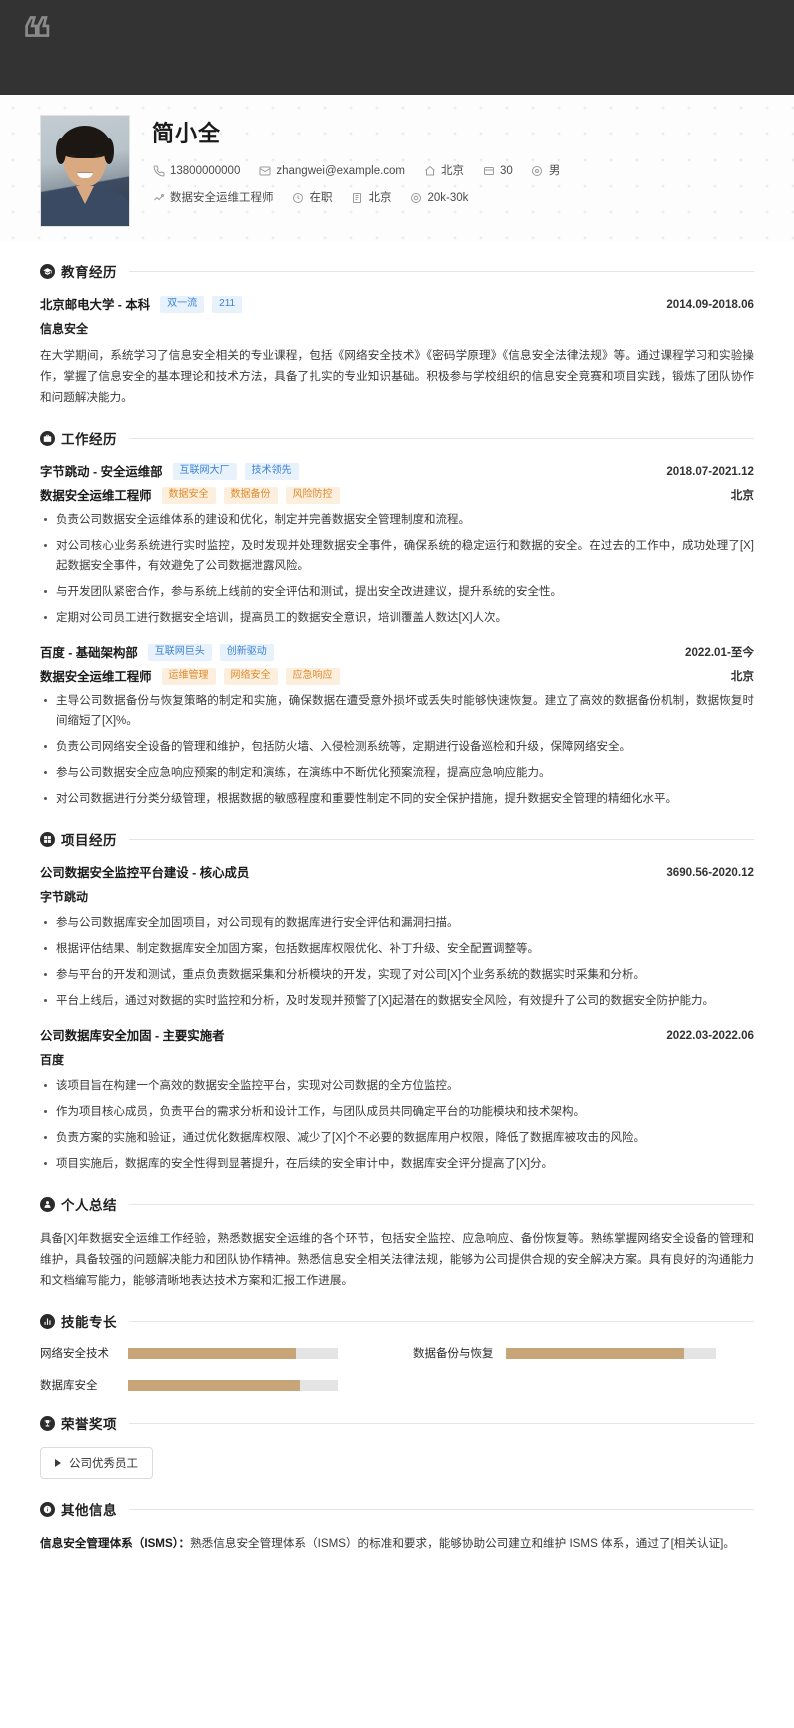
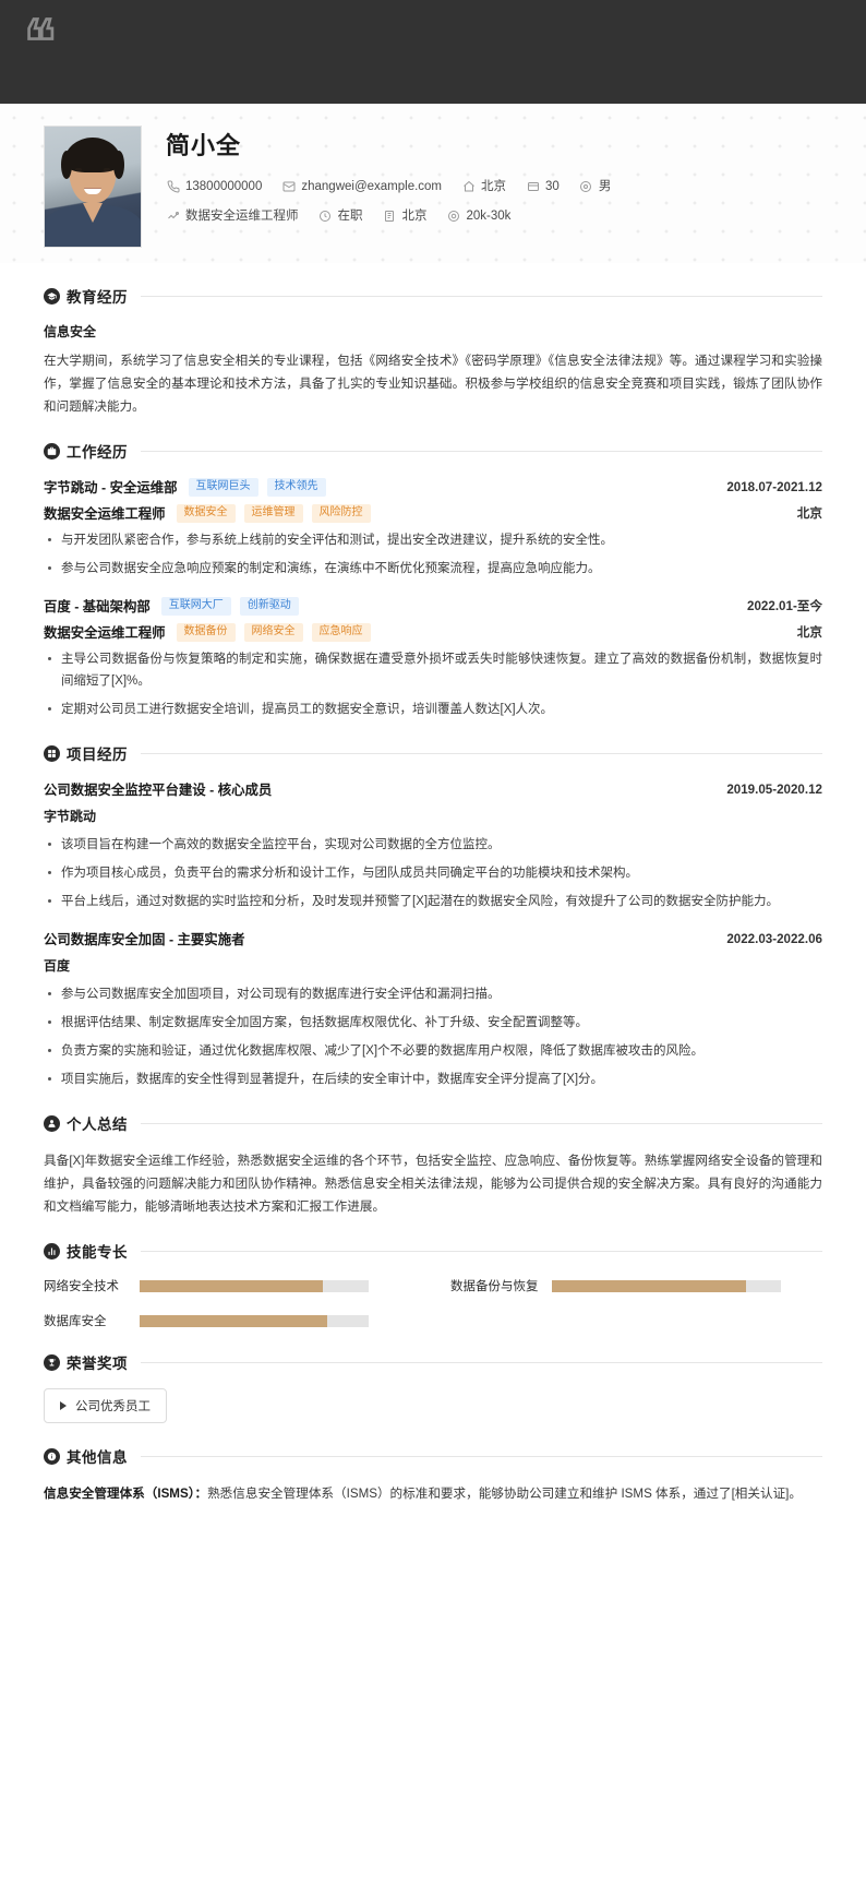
  ❝
  简小全
  13800000000
  zhangwei@example.com
  北京
  30
  男
  数据安全运维工程师
  在职
  北京
  20k-30k
  教育经历
- 北京邮电大学 - 本科
- 双一流
- 211
- 2014.09-2018.06
  信息安全
  在大学期间，系统学习了信息安全相关的专业课程，包括《网络安全技术》《密码学原理》《信息安全法律法规》等。通过课程学习和实验操作，掌握了信息安全的基本理论和技术方法，具备了扎实的专业知识基础。积极参与学校组织的信息安全竞赛和项目实践，锻炼了团队协作和问题解决能力。
  工作经历
  字节跳动 - 安全运维部
- 互联网大厂
+ 互联网巨头
  技术领先
  2018.07-2021.12
  数据安全运维工程师
  数据安全
- 数据备份
+ 运维管理
  风险防控
  北京
- 负责公司数据安全运维体系的建设和优化，制定并完善数据安全管理制度和流程。
- 对公司核心业务系统进行实时监控，及时发现并处理数据安全事件，确保系统的稳定运行和数据的安全。在过去的工作中，成功处理了[X]起数据安全事件，有效避免了公司数据泄露风险。
  与开发团队紧密合作，参与系统上线前的安全评估和测试，提出安全改进建议，提升系统的安全性。
- 定期对公司员工进行数据安全培训，提高员工的数据安全意识，培训覆盖人数达[X]人次。
+ 参与公司数据安全应急响应预案的制定和演练，在演练中不断优化预案流程，提高应急响应能力。
  百度 - 基础架构部
- 互联网巨头
+ 互联网大厂
  创新驱动
  2022.01-至今
  数据安全运维工程师
- 运维管理
+ 数据备份
  网络安全
  应急响应
  北京
  主导公司数据备份与恢复策略的制定和实施，确保数据在遭受意外损坏或丢失时能够快速恢复。建立了高效的数据备份机制，数据恢复时间缩短了[X]%。
- 负责公司网络安全设备的管理和维护，包括防火墙、入侵检测系统等，定期进行设备巡检和升级，保障网络安全。
- 参与公司数据安全应急响应预案的制定和演练，在演练中不断优化预案流程，提高应急响应能力。
+ 定期对公司员工进行数据安全培训，提高员工的数据安全意识，培训覆盖人数达[X]人次。
- 对公司数据进行分类分级管理，根据数据的敏感程度和重要性制定不同的安全保护措施，提升数据安全管理的精细化水平。
  项目经历
  公司数据安全监控平台建设 - 核心成员
- 3690.56-2020.12
+ 2019.05-2020.12
  字节跳动
- 参与公司数据库安全加固项目，对公司现有的数据库进行安全评估和漏洞扫描。
+ 该项目旨在构建一个高效的数据安全监控平台，实现对公司数据的全方位监控。
- 根据评估结果、制定数据库安全加固方案，包括数据库权限优化、补丁升级、安全配置调整等。
+ 作为项目核心成员，负责平台的需求分析和设计工作，与团队成员共同确定平台的功能模块和技术架构。
- 参与平台的开发和测试，重点负责数据采集和分析模块的开发，实现了对公司[X]个业务系统的数据实时采集和分析。
  平台上线后，通过对数据的实时监控和分析，及时发现并预警了[X]起潜在的数据安全风险，有效提升了公司的数据安全防护能力。
  公司数据库安全加固 - 主要实施者
  2022.03-2022.06
  百度
- 该项目旨在构建一个高效的数据安全监控平台，实现对公司数据的全方位监控。
+ 参与公司数据库安全加固项目，对公司现有的数据库进行安全评估和漏洞扫描。
- 作为项目核心成员，负责平台的需求分析和设计工作，与团队成员共同确定平台的功能模块和技术架构。
+ 根据评估结果、制定数据库安全加固方案，包括数据库权限优化、补丁升级、安全配置调整等。
  负责方案的实施和验证，通过优化数据库权限、减少了[X]个不必要的数据库用户权限，降低了数据库被攻击的风险。
  项目实施后，数据库的安全性得到显著提升，在后续的安全审计中，数据库安全评分提高了[X]分。
  个人总结
  具备[X]年数据安全运维工作经验，熟悉数据安全运维的各个环节，包括安全监控、应急响应、备份恢复等。熟练掌握网络安全设备的管理和维护，具备较强的问题解决能力和团队协作精神。熟悉信息安全相关法律法规，能够为公司提供合规的安全解决方案。具有良好的沟通能力和文档编写能力，能够清晰地表达技术方案和汇报工作进展。
  技能专长
  网络安全技术
  数据备份与恢复
  数据库安全
  荣誉奖项
  公司优秀员工
  其他信息
  信息安全管理体系（ISMS）：熟悉信息安全管理体系（ISMS）的标准和要求，能够协助公司建立和维护 ISMS 体系，通过了[相关认证]。
